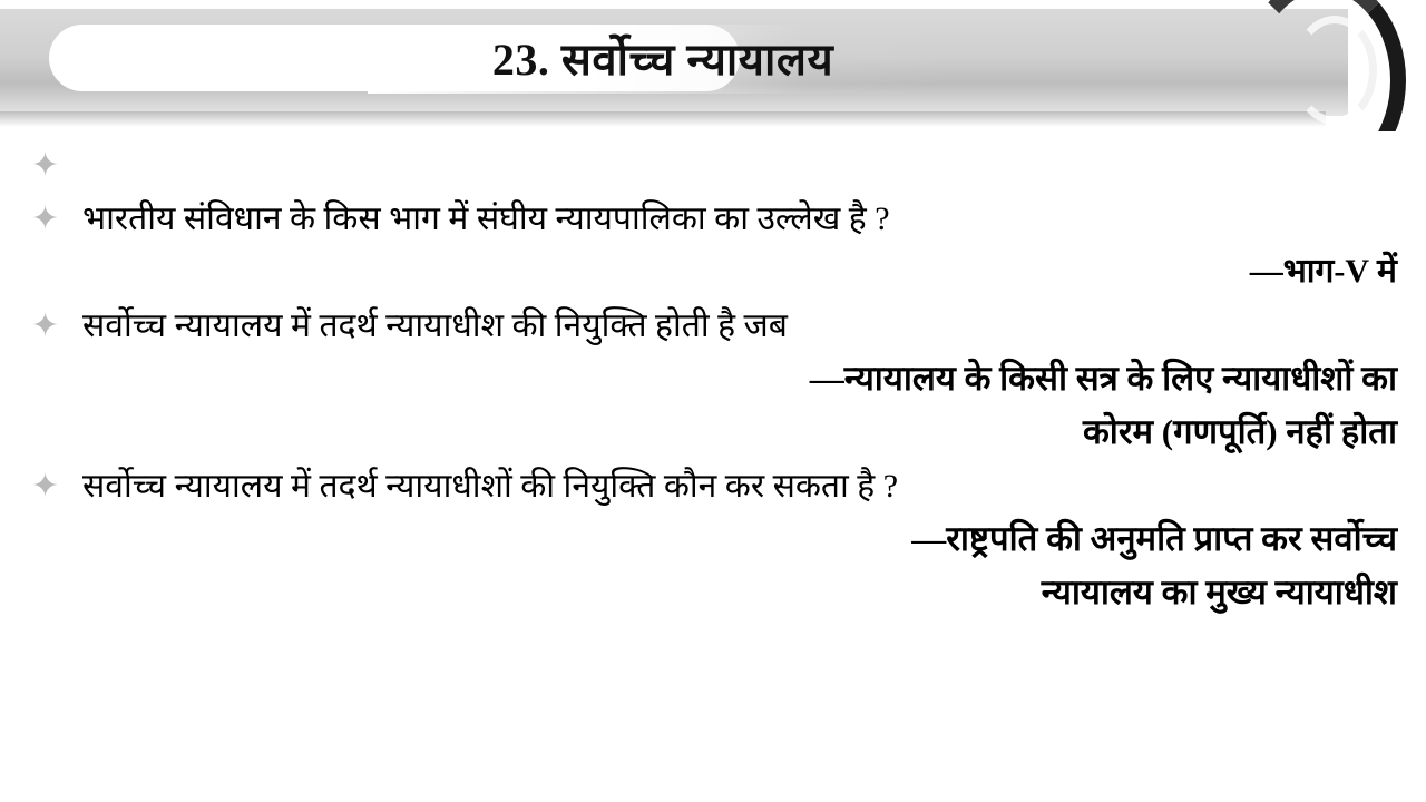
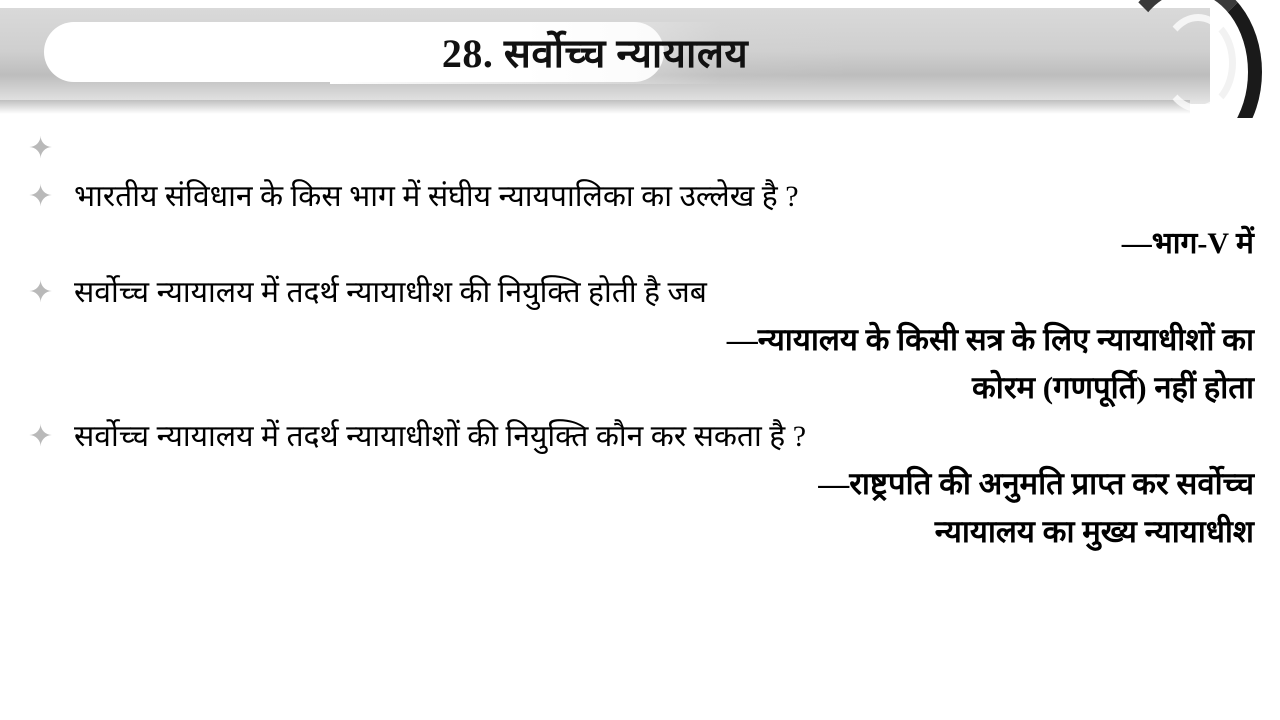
- 23. सर्वोच्च न्यायालय
+ 28. सर्वोच्च न्यायालय
  ✦
  ✦
  भारतीय संविधान के किस भाग में संघीय न्यायपालिका का उल्लेख है ?
  —भाग-V में
  ✦
  सर्वोच्च न्यायालय में तदर्थ न्यायाधीश की नियुक्ति होती है जब
  —न्यायालय के किसी सत्र के लिए न्यायाधीशों का
  कोरम (गणपूर्ति) नहीं होता
  ✦
  सर्वोच्च न्यायालय में तदर्थ न्यायाधीशों की नियुक्ति कौन कर सकता है ?
  —राष्ट्रपति की अनुमति प्राप्त कर सर्वोच्च
  न्यायालय का मुख्य न्यायाधीश
